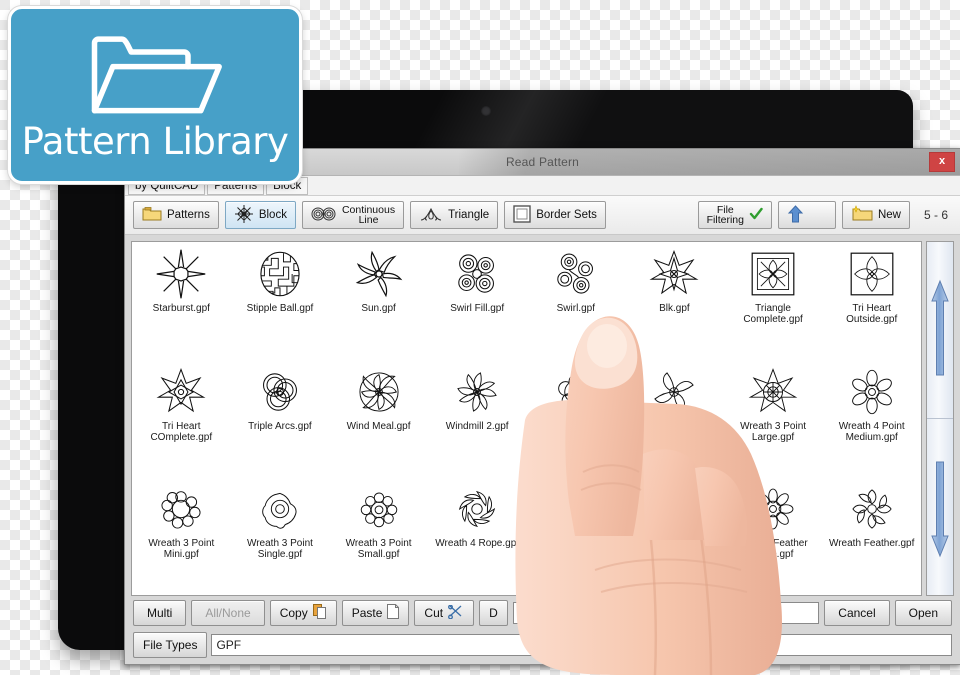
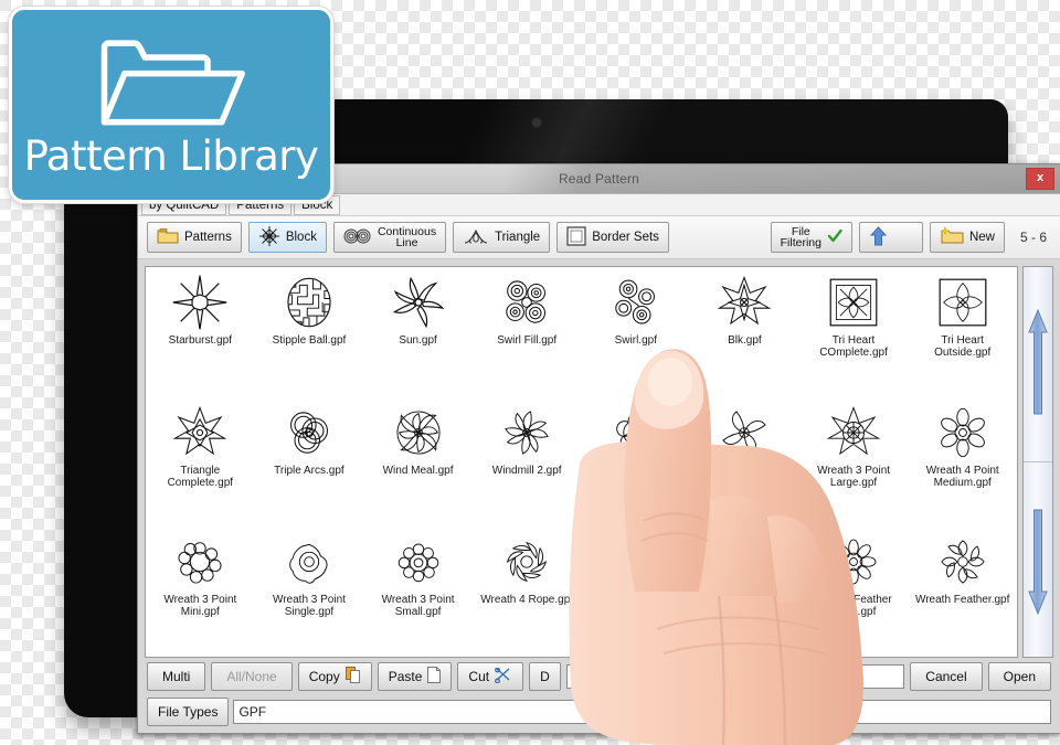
  Read Pattern
  x
  by QuiltCAD
  Patterns
  Block
  Patterns
  Block
  Continuous
  Line
  Triangle
  Border Sets
  File
  Filtering
  New
  5 - 6
  Starburst.gpf
  Stipple Ball.gpf
  Sun.gpf
  Swirl Fill.gpf
  Swirl.gpf
  Blk.gpf
- Triangle Complete.gpf
+ Tri Heart COmplete.gpf
  Tri Heart Outside.gpf
- Tri Heart COmplete.gpf
+ Triangle Complete.gpf
  Triple Arcs.gpf
  Wind Meal.gpf
  Windmill 2.gpf
  Wreath 3 Point Large.gpf
  Wreath 4 Point Medium.gpf
  Wreath 3 Point Mini.gpf
  Wreath 3 Point Single.gpf
  Wreath 3 Point Small.gpf
  Wreath 4 Rope.gp
  Wreath Feather.gpf
  Multi
  All/None
  Copy
  Paste
  Cut
  D
  Cancel
  Open
  File Types
  GPF
  Pattern Library
